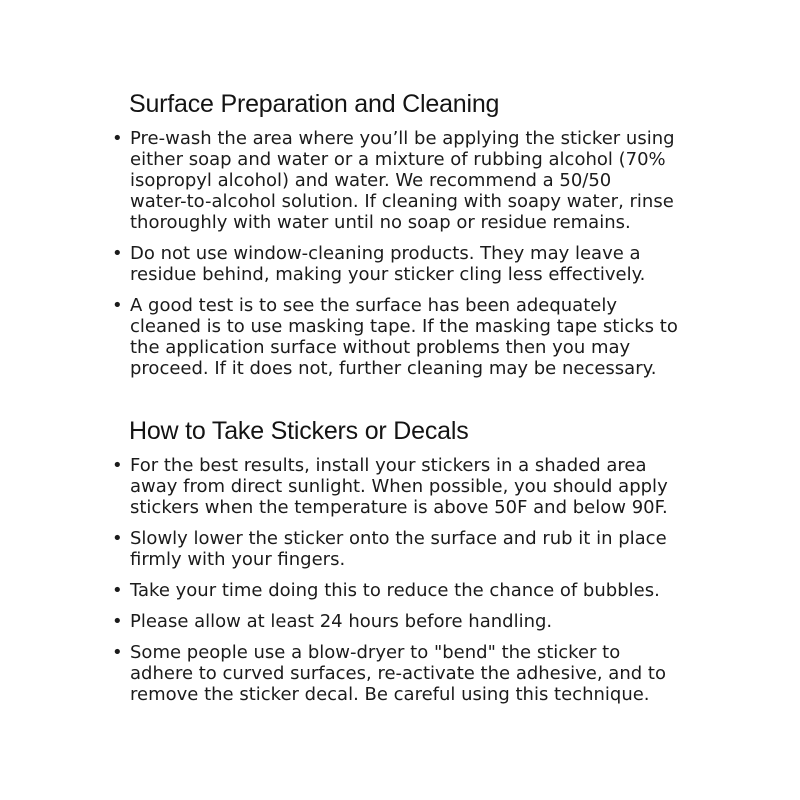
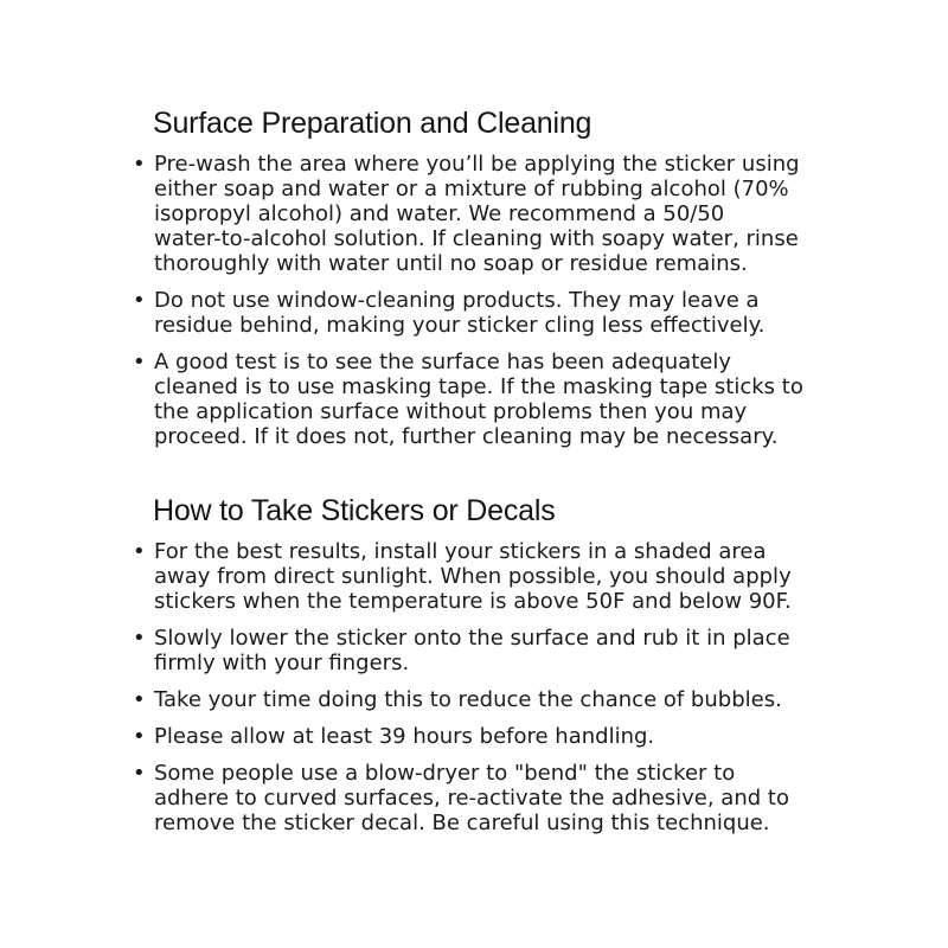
  Surface Preparation and Cleaning
  •
  Pre-wash the area where you’ll be applying the sticker using
  either soap and water or a mixture of rubbing alcohol (70%
  isopropyl alcohol) and water. We recommend a 50/50
  water-to-alcohol solution. If cleaning with soapy water, rinse
  thoroughly with water until no soap or residue remains.
  •
  Do not use window-cleaning products. They may leave a
  residue behind, making your sticker cling less effectively.
  •
  A good test is to see the surface has been adequately
  cleaned is to use masking tape. If the masking tape sticks to
  the application surface without problems then you may
  proceed. If it does not, further cleaning may be necessary.
  How to Take Stickers or Decals
  •
  For the best results, install your stickers in a shaded area
  away from direct sunlight. When possible, you should apply
  stickers when the temperature is above 50F and below 90F.
  •
  Slowly lower the sticker onto the surface and rub it in place
  firmly with your fingers.
  •
  Take your time doing this to reduce the chance of bubbles.
  •
- Please allow at least 24 hours before handling.
+ Please allow at least 39 hours before handling.
  •
  Some people use a blow-dryer to "bend" the sticker to
  adhere to curved surfaces, re-activate the adhesive, and to
  remove the sticker decal. Be careful using this technique.
